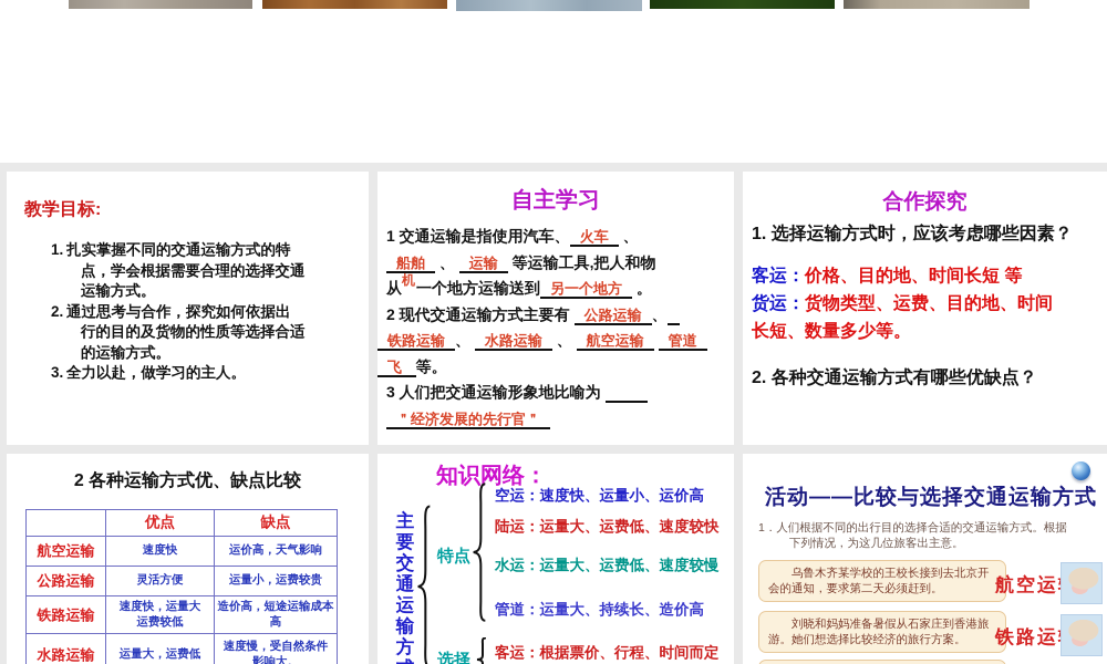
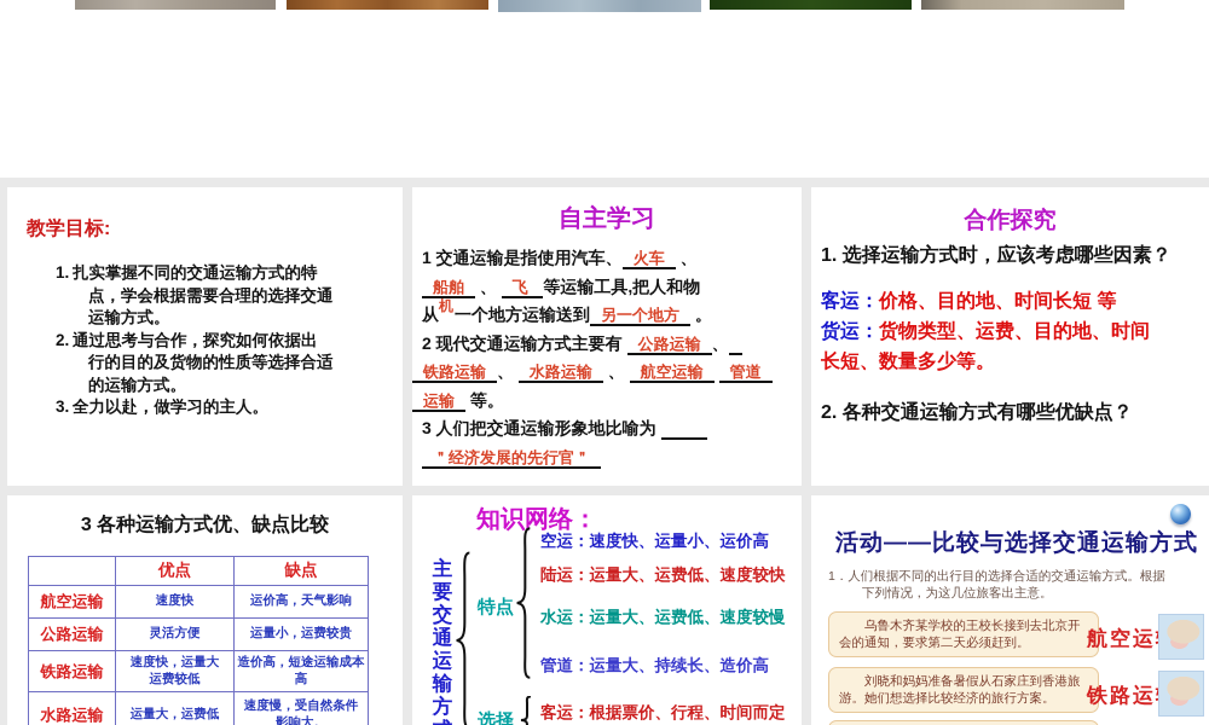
  教学目标:
  1.
  扎实掌握不同的交通运输方式的特
  点，学会根据需要合理的选择交通
  运输方式。
  2.
  通过思考与合作，探究如何依据出
  行的目的及货物的性质等选择合适
  的运输方式。
  3.
  全力以赴，做学习的主人。
  自主学习
  1 交通运输是指使用汽车、 火车 、
- 船舶 、 运输 等运输工具,把人和物
+ 船舶 、 飞 等运输工具,把人和物
  从机一个地方运输送到 另一个地方 。
  2 现代交通运输方式主要有 公路运输 、
  铁路运输 、 水路运输 、 航空运输 管道
- 飞 等。
+ 运输 等。
  3 人们把交通运输形象地比喻为
  ＂经济发展的先行官＂
  合作探究
  1. 选择运输方式时，应该考虑哪些因素？
  客运：价格、目的地、时间长短 等
  货运：货物类型、运费、目的地、时间
  长短、数量多少等。
  2. 各种交通运输方式有哪些优缺点？
- 2 各种运输方式优、缺点比较
+ 3 各种运输方式优、缺点比较
  	优点	缺点
  航空运输	速度快	运价高，天气影响
  公路运输	灵活方便	运量小，运费较贵
  铁路运输	速度快，运量大 运费较低	造价高，短途运输成本高
  水路运输	运量大，运费低	速度慢，受自然条件 影响大。
  知识网络：
  主要交通运输方
  特点
  空运：速度快、运量小、运价高
  陆运：运量大、运费低、速度较快
  水运：运量大、运费低、速度较慢
  管道：运量大、持续长、造价高
  选择
  客运：根据票价、行程、时间而定
  活动——比较与选择交通运输方式
  1．人们根据不同的出行目的选择合适的交通运输方式。根据
  下列情况，为这几位旅客出主意。
  乌鲁木齐某学校的王校长接到去北京开会的通知，要求第二天必须赶到。
  航空运
  刘晓和妈妈准备暑假从石家庄到香港旅游。她们想选择比较经济的旅行方案。
  铁路运
